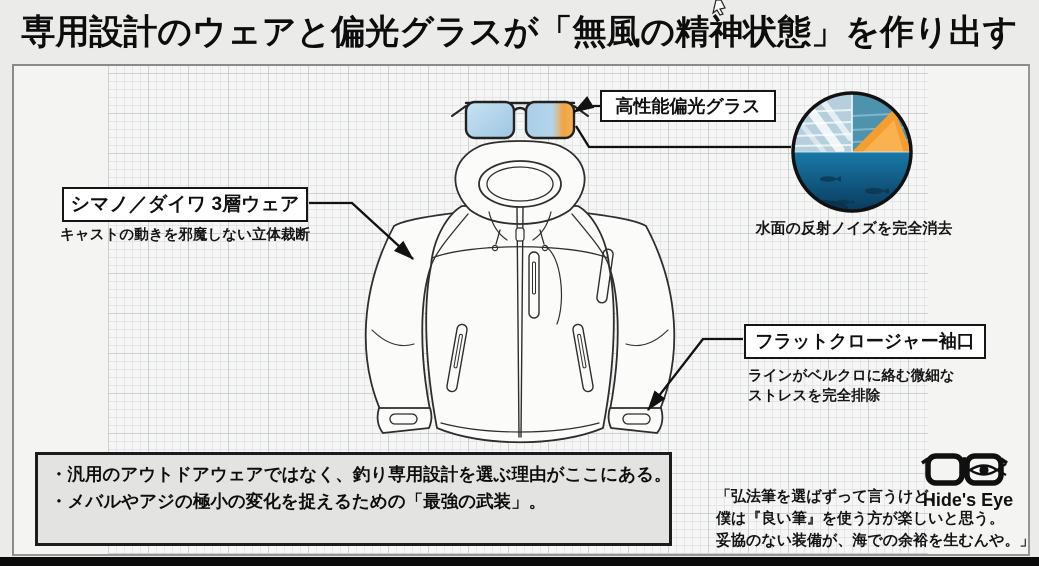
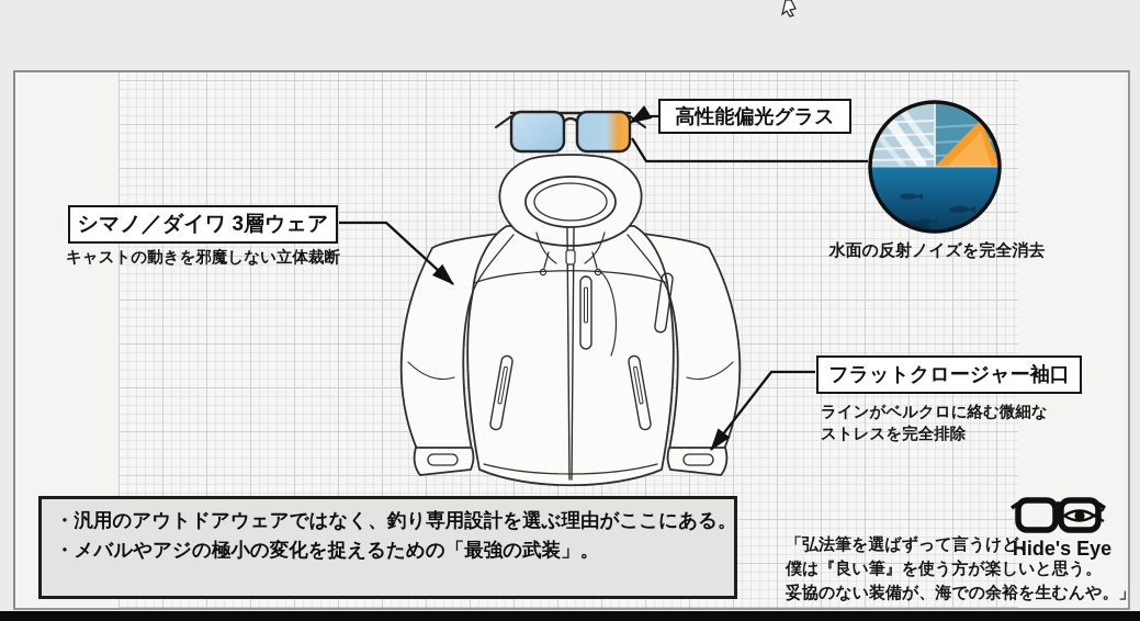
- 専用設計のウェアと偏光グラスが「無風の精神状態」を作り出す
  高性能偏光グラス
  シマノ／ダイワ 3層ウェア
  キャストの動きを邪魔しない立体裁断
  フラットクロージャー袖口
  ラインがベルクロに絡む微細な
  ストレスを完全排除
  水面の反射ノイズを完全消去
  ・汎用のアウトドアウェアではなく、釣り専用設計を選ぶ理由がここにある。
  ・メバルやアジの極小の変化を捉えるための「最強の武装」。
  「弘法筆を選ばずって言うけど、
  僕は『良い筆』を使う方が楽しいと思う。
  妥協のない装備が、海での余裕を生むんや。」
  Hide's Eye
